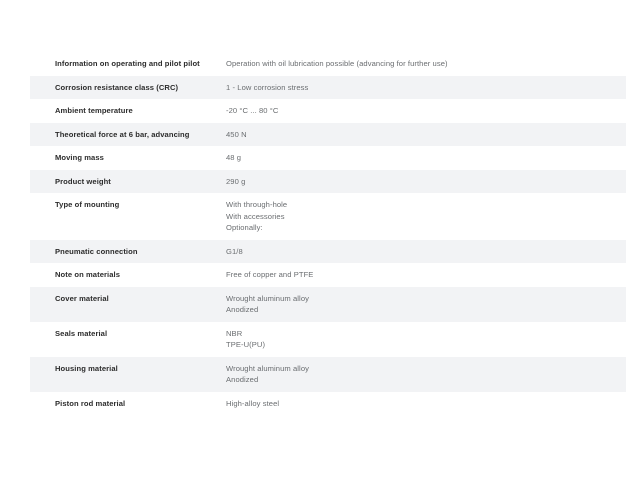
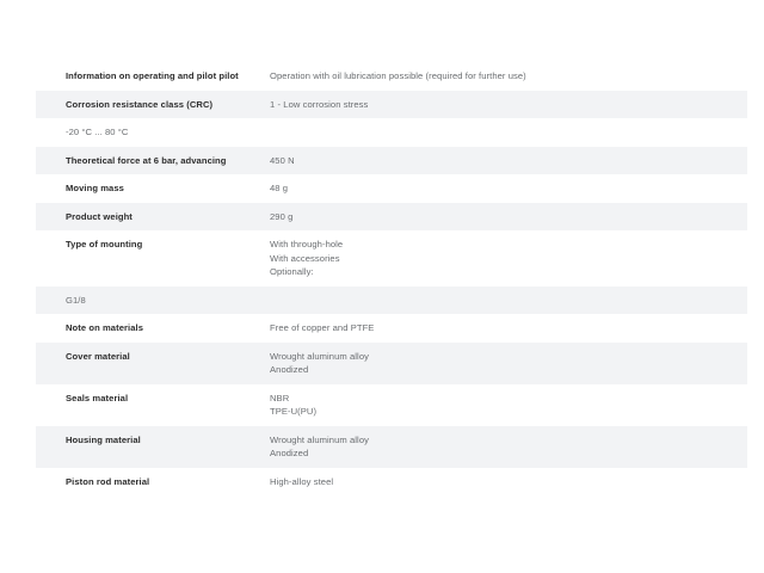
  Information on operating and pilot pilot
- Operation with oil lubrication possible (advancing for further use)
+ Operation with oil lubrication possible (required for further use)
  Corrosion resistance class (CRC)
  1 - Low corrosion stress
- Ambient temperature
  -20 °C ... 80 °C
  Theoretical force at 6 bar, advancing
  450 N
  Moving mass
  48 g
  Product weight
  290 g
  Type of mounting
  With through-hole
  With accessories
  Optionally:
- Pneumatic connection
  G1/8
  Note on materials
  Free of copper and PTFE
  Cover material
  Wrought aluminum alloy
  Anodized
  Seals material
  NBR
  TPE-U(PU)
  Housing material
  Wrought aluminum alloy
  Anodized
  Piston rod material
  High-alloy steel
